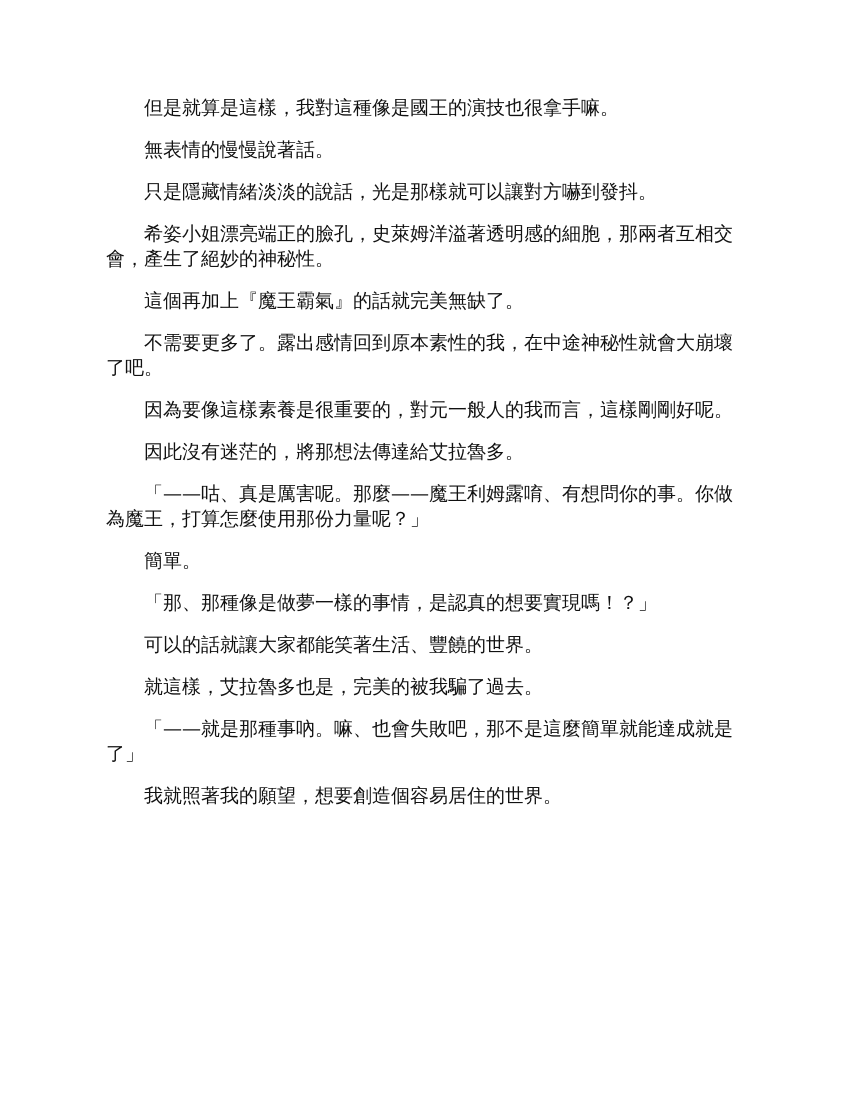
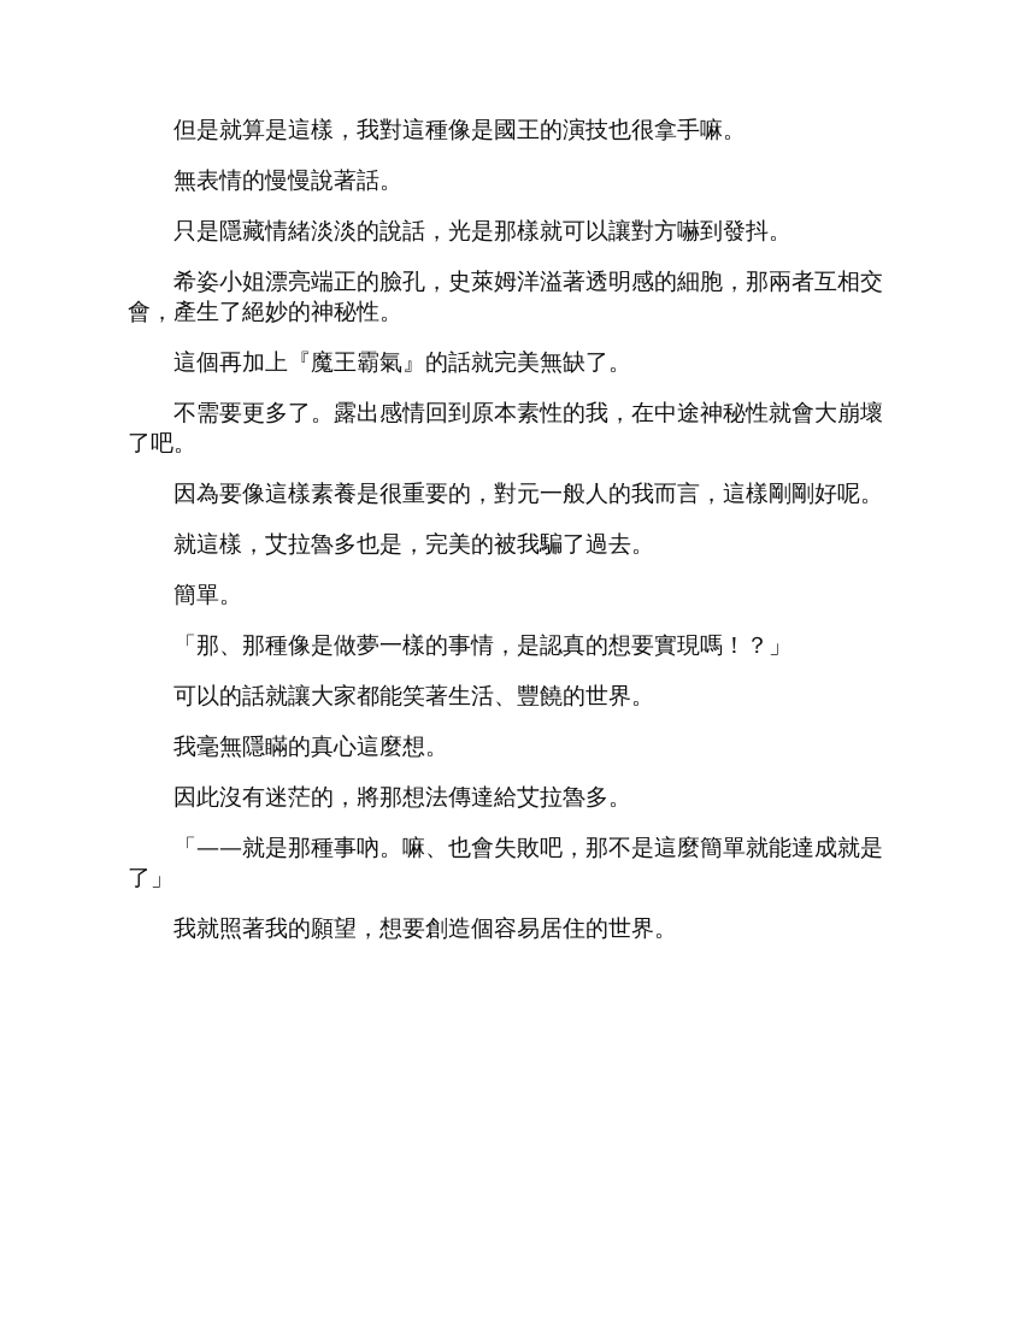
  但是就算是這樣，我對這種像是國王的演技也很拿手嘛。
  無表情的慢慢說著話。
  只是隱藏情緒淡淡的說話，光是那樣就可以讓對方嚇到發抖。
  希姿小姐漂亮端正的臉孔，史萊姆洋溢著透明感的細胞，那兩者互相交會，產生了絕妙的神秘性。
  這個再加上『魔王霸氣』的話就完美無缺了。
  不需要更多了。露出感情回到原本素性的我，在中途神秘性就會大崩壞了吧。
  因為要像這樣素養是很重要的，對元一般人的我而言，這樣剛剛好呢。
- 因此沒有迷茫的，將那想法傳達給艾拉魯多。
+ 就這樣，艾拉魯多也是，完美的被我騙了過去。
- 「——咕、真是厲害呢。那麼——魔王利姆露唷、有想問你的事。你做為魔王，打算怎麼使用那份力量呢？」
  簡單。
  「那、那種像是做夢一樣的事情，是認真的想要實現嗎！？」
  可以的話就讓大家都能笑著生活、豐饒的世界。
+ 我毫無隱瞞的真心這麼想。
- 就這樣，艾拉魯多也是，完美的被我騙了過去。
+ 因此沒有迷茫的，將那想法傳達給艾拉魯多。
  「——就是那種事吶。嘛、也會失敗吧，那不是這麼簡單就能達成就是了」
  我就照著我的願望，想要創造個容易居住的世界。
